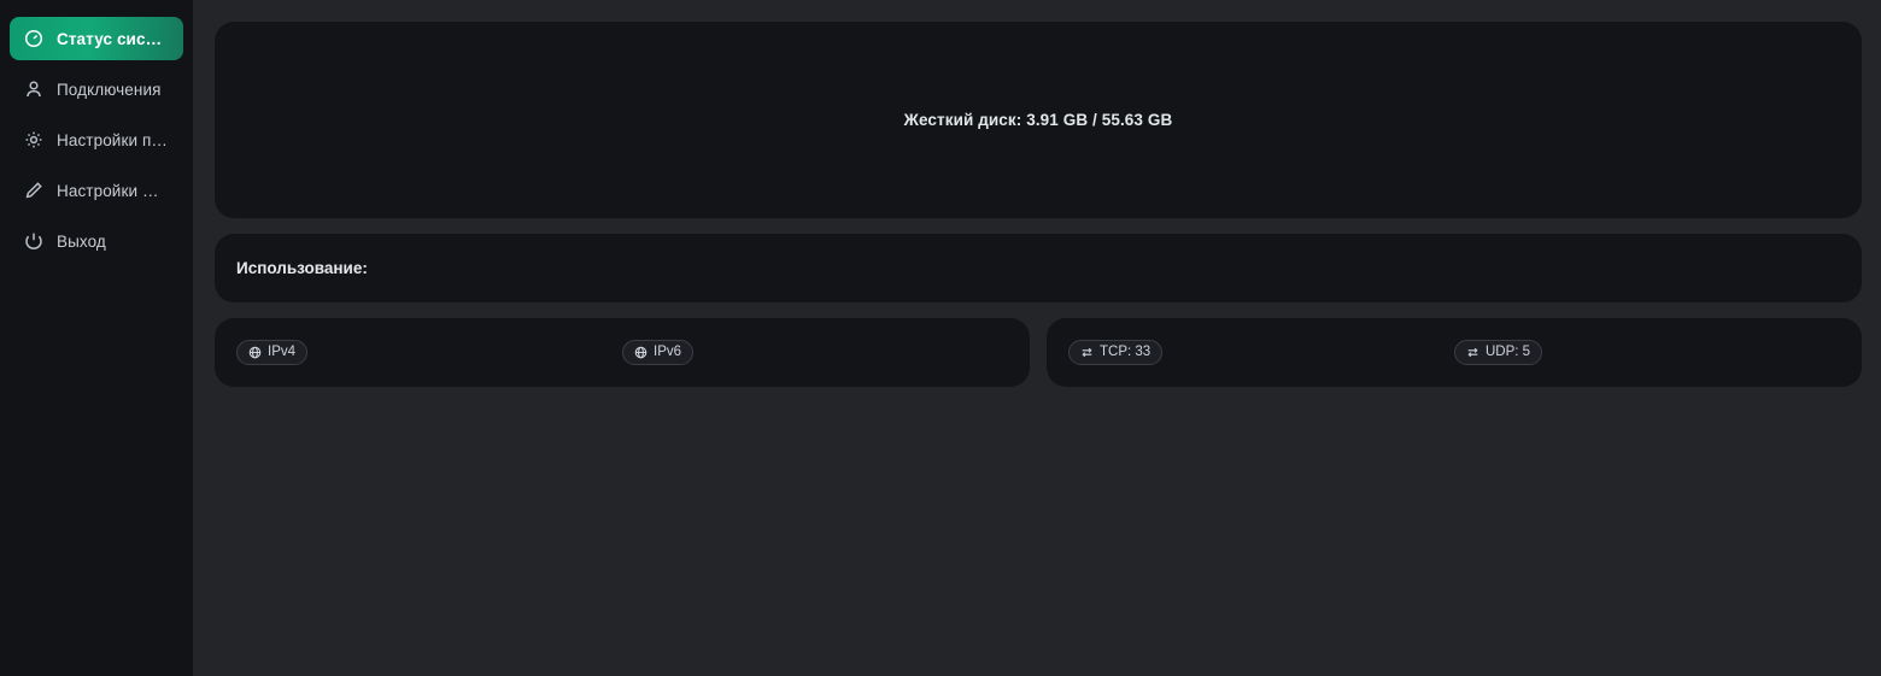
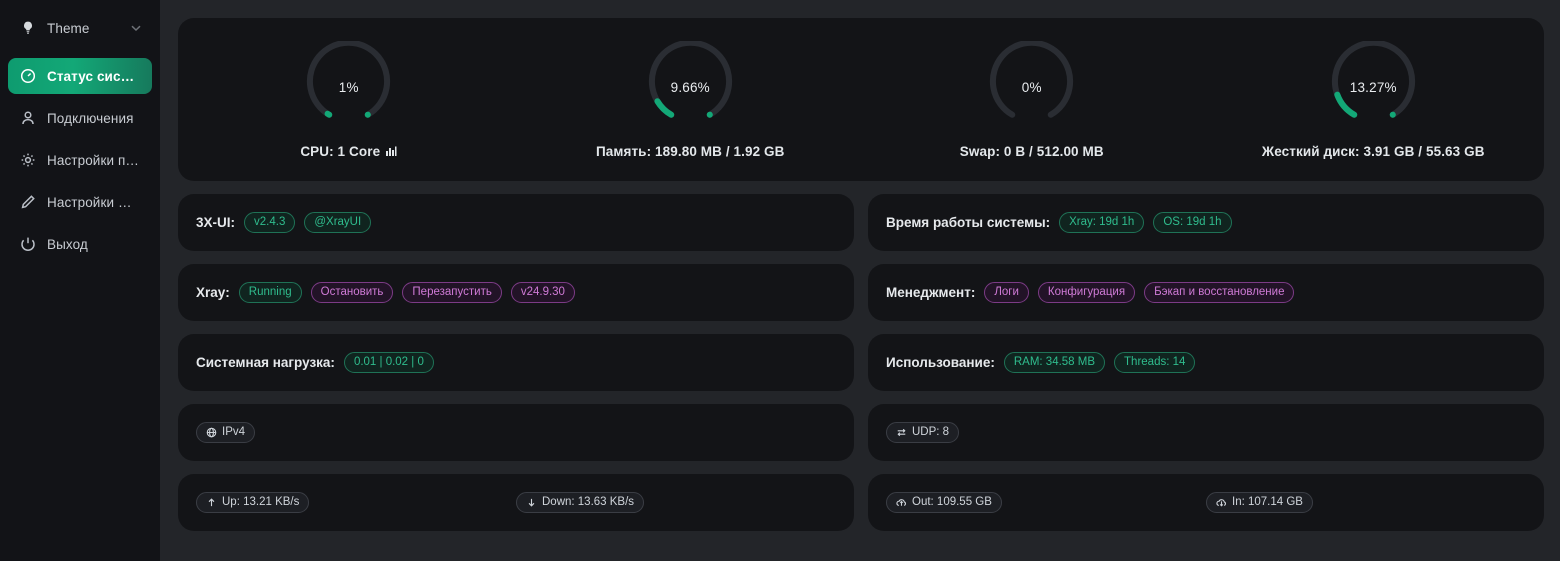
+ Theme
  Статус систем
  Подключения
  Настройки па..
  Настройки Xra
  Выход
+ 1%
+ CPU: 1 Core
+ 9.66%
+ Память: 189.80 MB / 1.92 GB
+ 0%
+ Swap: 0 B / 512.00 MB
+ 13.27%
  Жесткий диск: 3.91 GB / 55.63 GB
+ 3X-UI:
+ v2.4.3
+ @XrayUI
+ Время работы системы:
+ Xray: 19d 1h
+ OS: 19d 1h
+ Xray:
+ Running
+ Остановить
+ Перезапустить
+ v24.9.30
+ Менеджмент:
+ Логи
+ Конфигурация
+ Бэкап и восстановление
+ Системная нагрузка:
+ 0.01 | 0.02 | 0
  Использование:
+ RAM: 34.58 MB
+ Threads: 14
  IPv4
- IPv6
- TCP: 33
- UDP: 5
+ UDP: 8
+ Up: 13.21 KB/s
+ Down: 13.63 KB/s
+ Out: 109.55 GB
+ In: 107.14 GB
